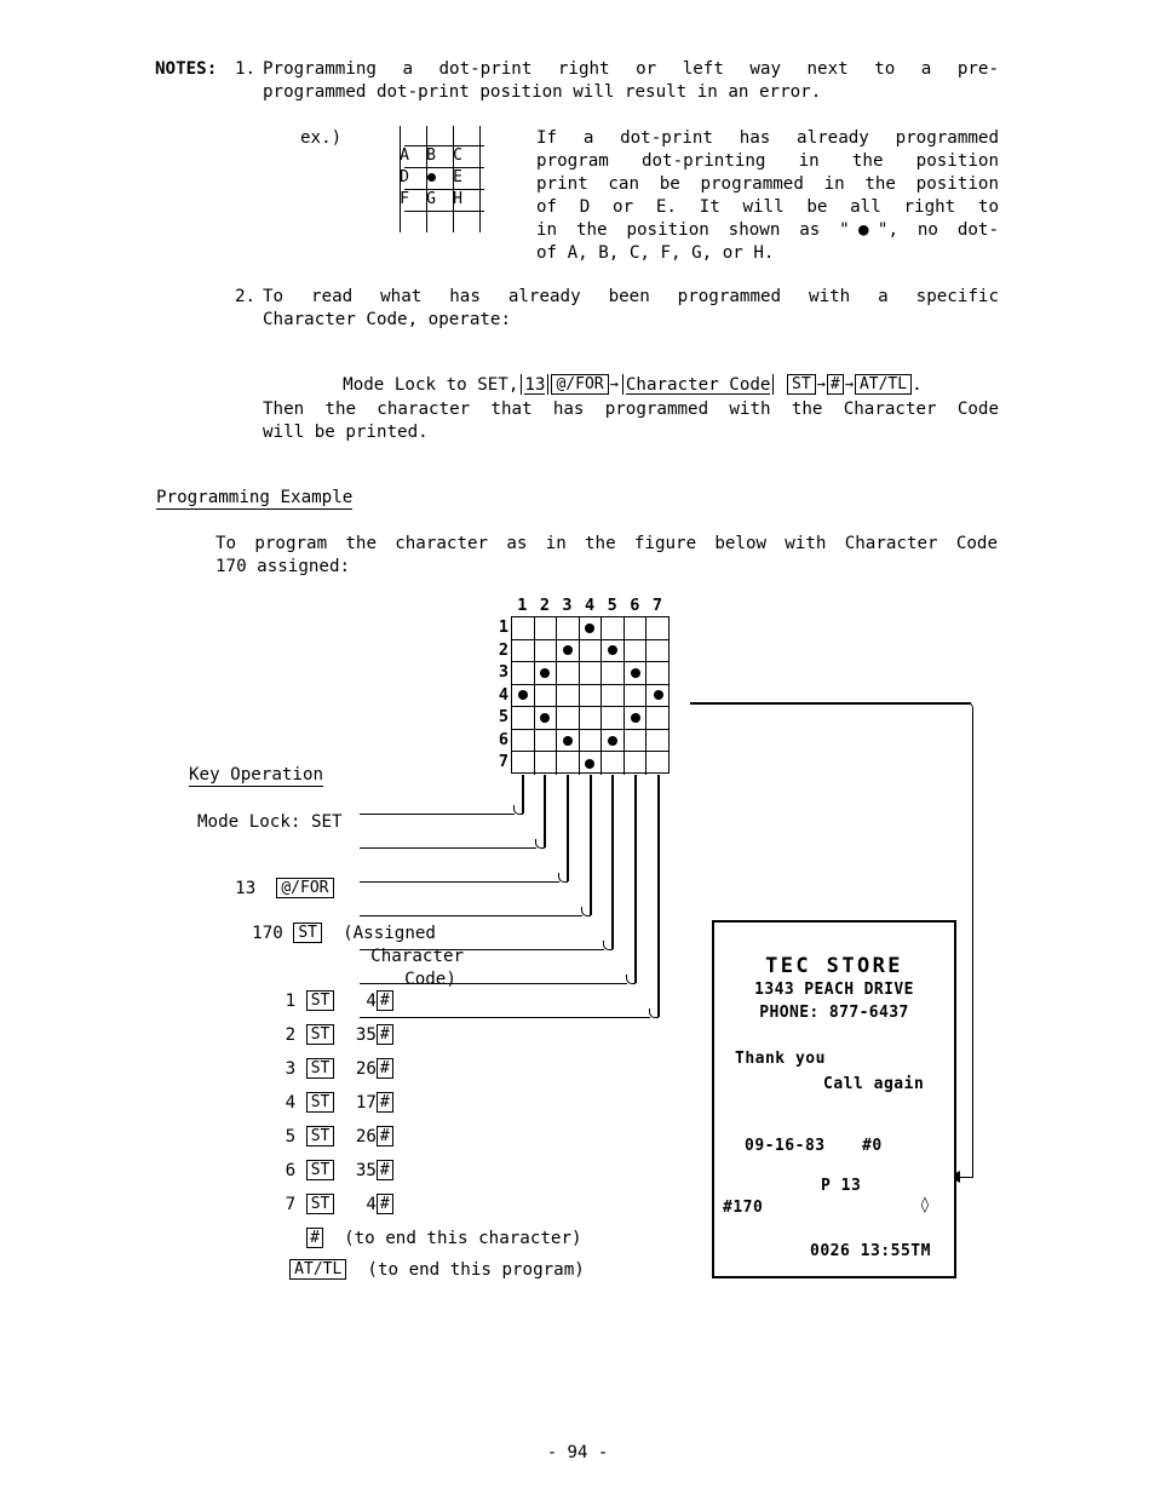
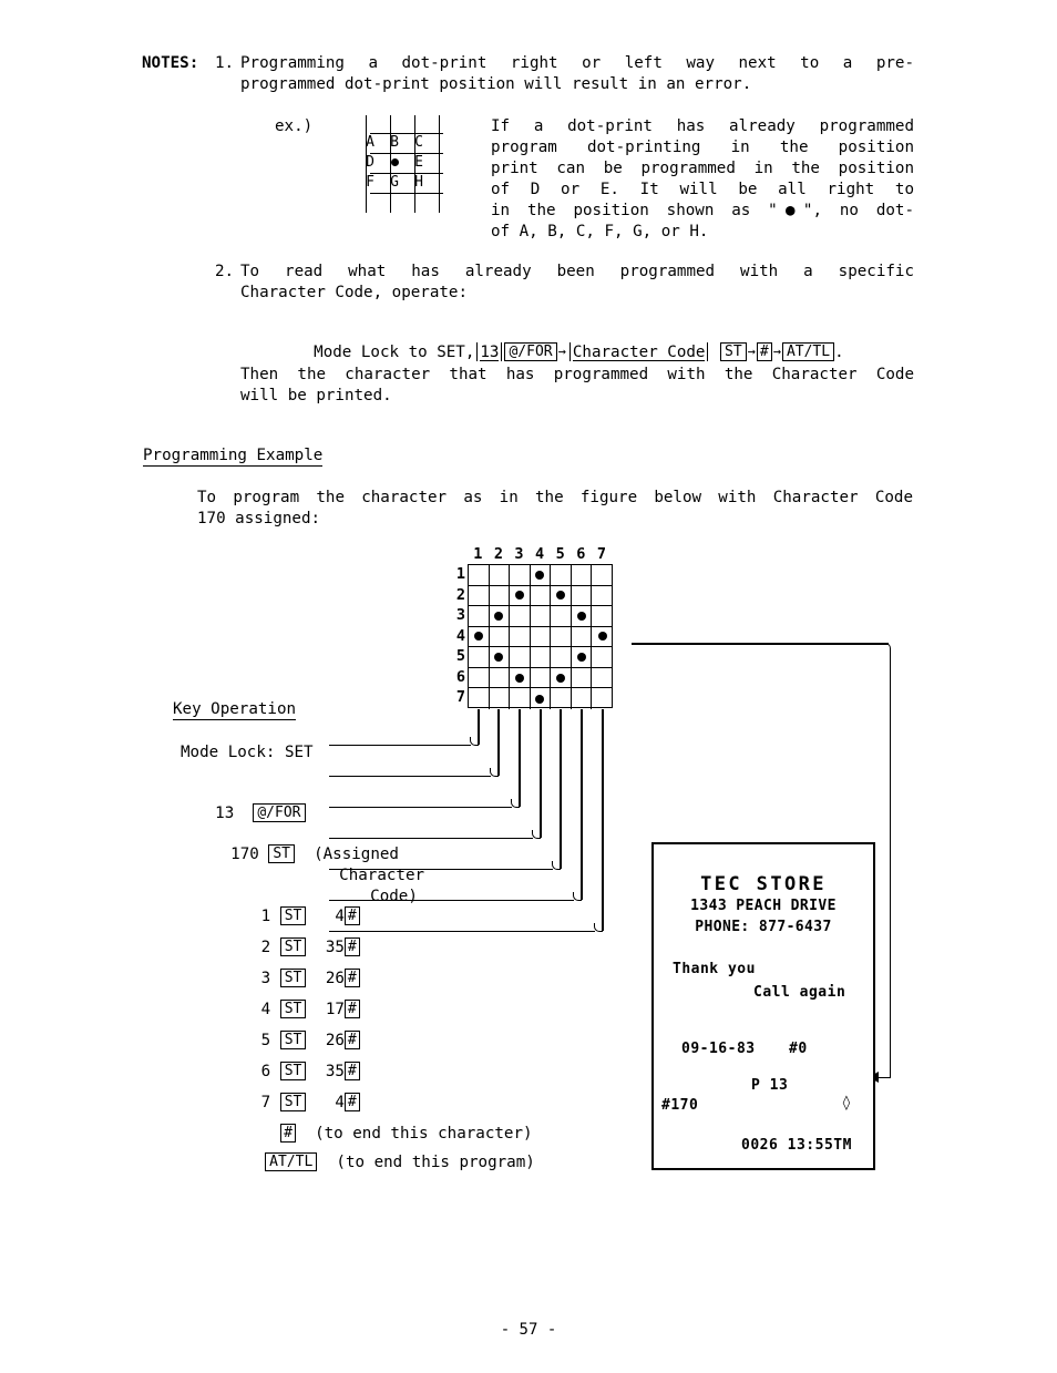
  NOTES:
  1.
  Programming a dot-print right or left way next to a pre-
  programmed dot-print position will result in an error.
  ex.)
  A
  B
  C
  D
  E
  F
  G
  H
  If a dot-print has already programmed
  program dot-printing in the position
  print can be programmed in the position
  of D or E. It will be all right to
  in the position shown as "●", no dot-
  of A, B, C, F, G, or H.
  2.
  To read what has already been programmed with a specific
  Character Code, operate:
  Mode Lock to SET, 13 @/FOR → Character Code ST → # → AT/TL .
  Then the character that has programmed with the Character Code
  will be printed.
  Programming Example
  To program the character as in the figure below with Character Code
  170 assigned:
  1
  2
  3
  4
  5
  6
  7
  1
  2
  3
  4
  5
  6
  7
  Key Operation
  Mode Lock: SET
  13 @/FOR
  170 ST (Assigned
  Character
  Code)
  1 ST 4 #
  2 ST 35 #
  3 ST 26 #
  4 ST 17 #
  5 ST 26 #
  6 ST 35 #
  7 ST 4 #
  # (to end this character)
  AT/TL (to end this program)
  TEC STORE
  1343 PEACH DRIVE
  PHONE: 877-6437
  Thank you
  Call again
  09-16-83
  #0
  P 13
  #170
  ◊
  0026 13:55TM
- - 94 -
+ - 57 -
